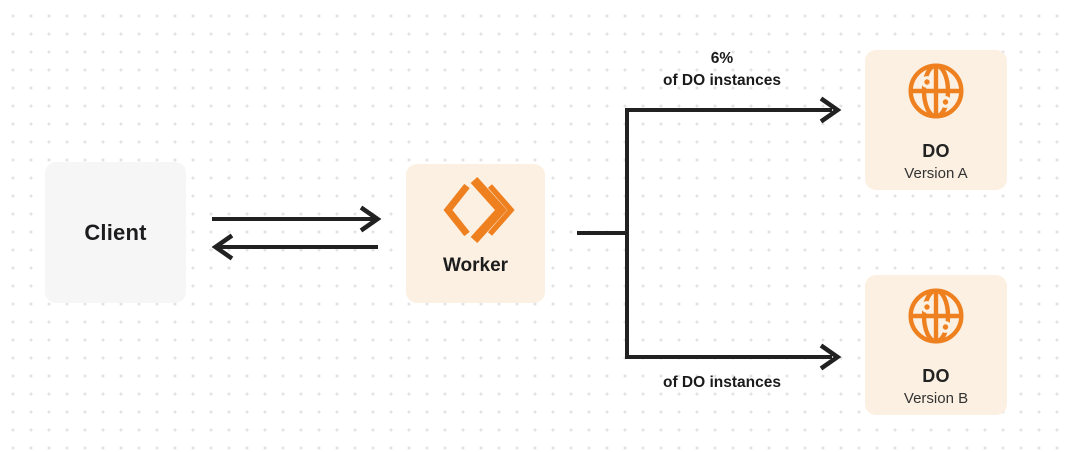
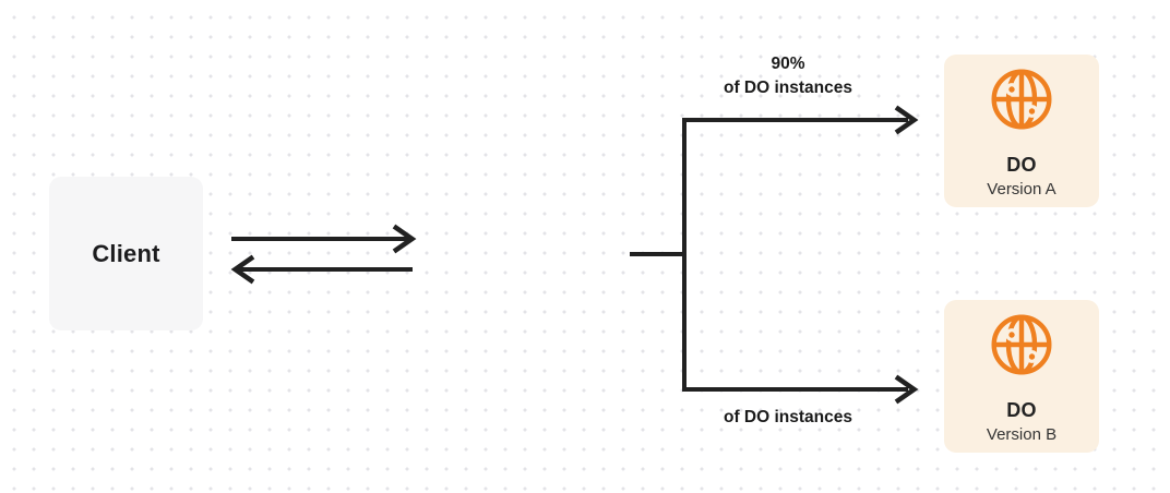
  Client
- Worker
  DO
  Version A
  DO
  Version B
- 6%
+ 90%
  of DO instances
  of DO instances
